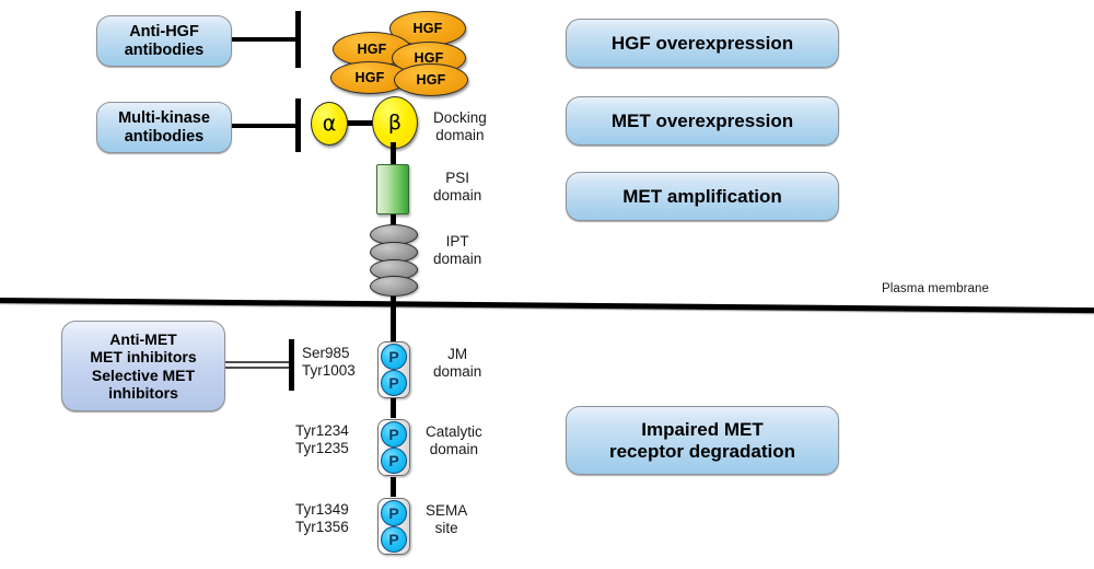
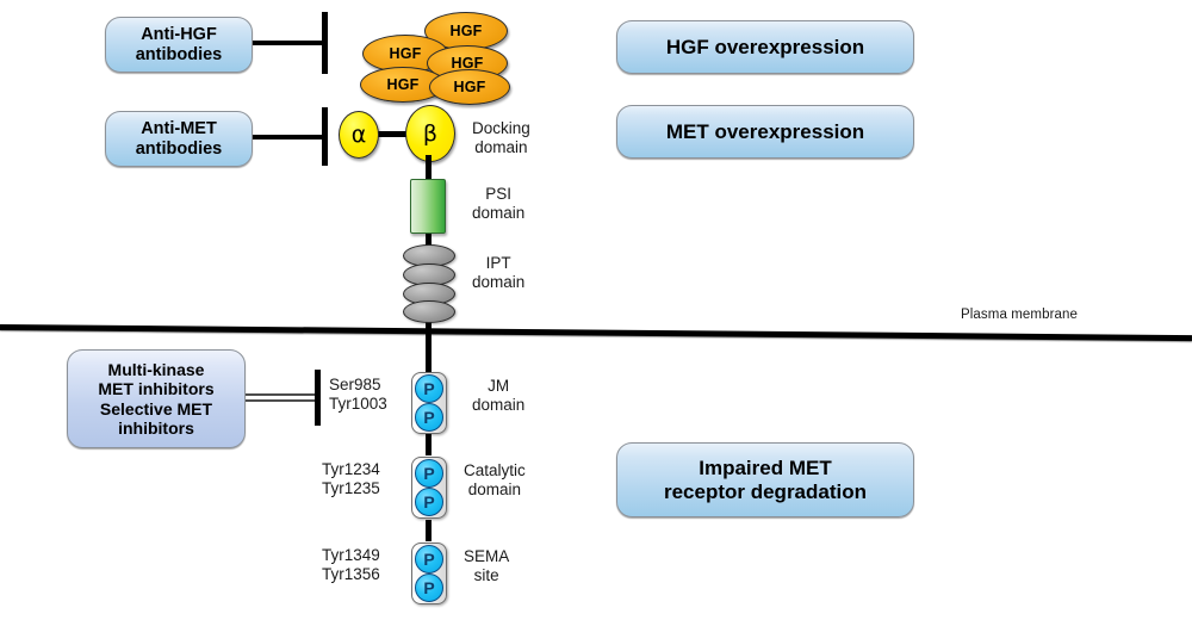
  Anti-HGF
  antibodies
- Multi-kinase
+ Anti-MET
  antibodies
- Anti-MET
+ Multi-kinase
  MET inhibitors
  Selective MET
  inhibitors
  HGF
  HGF
  HGF
  HGF
  HGF
  α
  β
  Plasma membrane
  P
  P
  P
  P
  P
  P
  Ser985
  Tyr1003
  Tyr1234
  Tyr1235
  Tyr1349
  Tyr1356
  Docking
  domain
  PSI
  domain
  IPT
  domain
  JM
  domain
  Catalytic
  domain
  SEMA
  site
  HGF overexpression
  MET overexpression
- MET amplification
  Impaired MET
  receptor degradation
